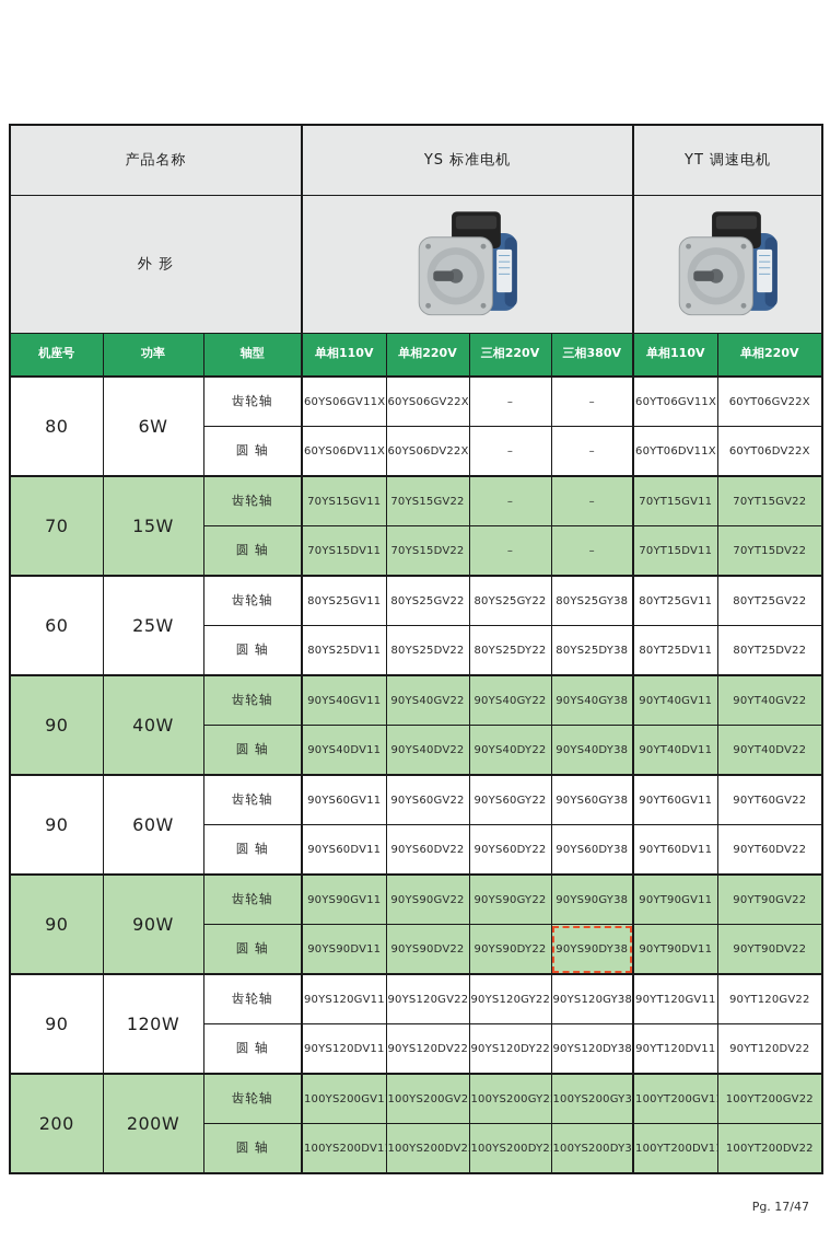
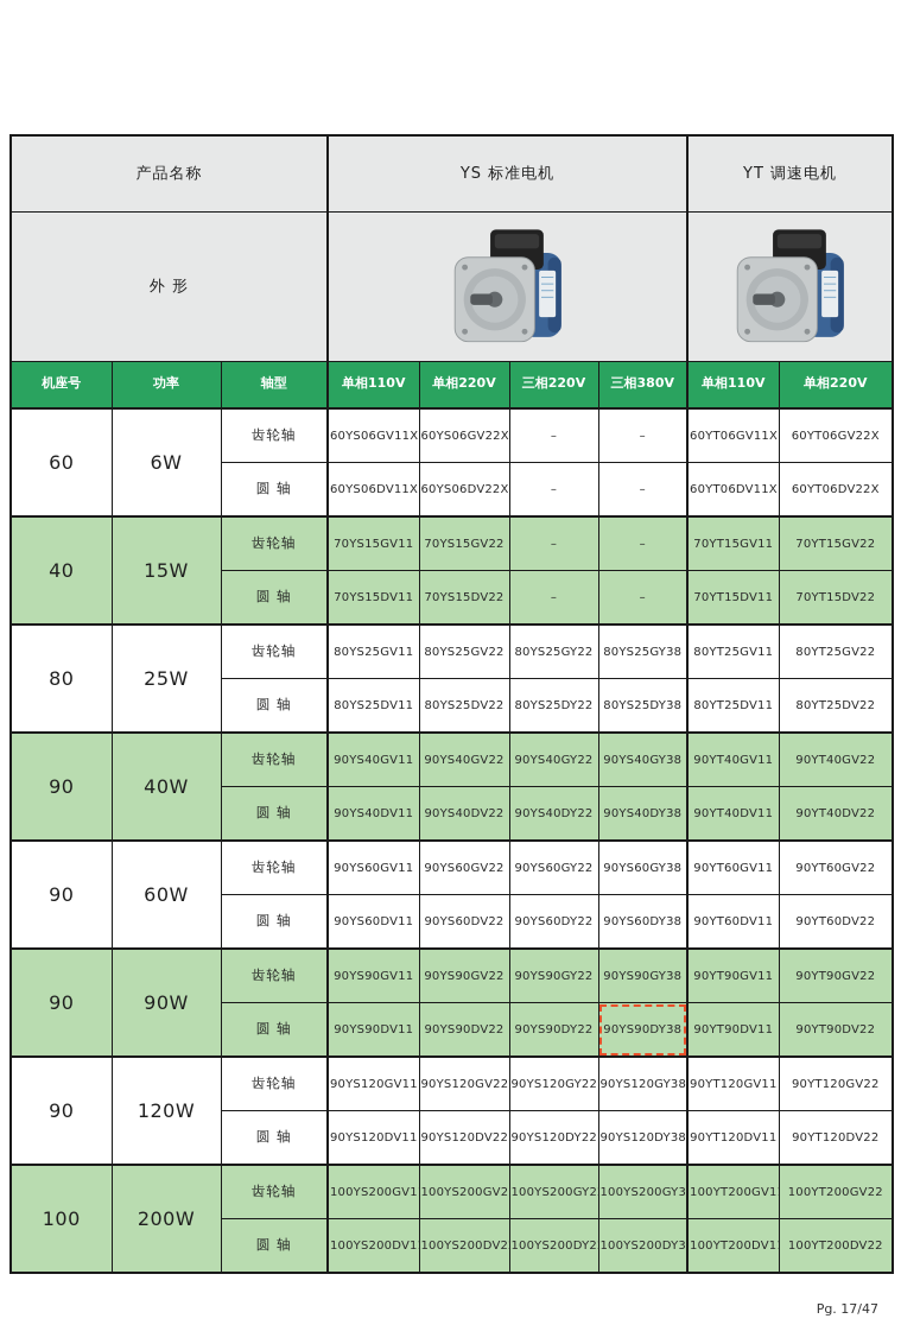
  产品名称	YS 标准电机	YT 调速电机
  外 形
  机座号	功率	轴型	单相110V	单相220V	三相220V	三相380V	单相110V	单相220V
- 80	6W	齿轮轴	60YS06GV11X	60YS06GV22X	–	–	60YT06GV11X	60YT06GV22X
+ 60	6W	齿轮轴	60YS06GV11X	60YS06GV22X	–	–	60YT06GV11X	60YT06GV22X
  圆 轴	60YS06DV11X	60YS06DV22X	–	–	60YT06DV11X	60YT06DV22X
- 70	15W	齿轮轴	70YS15GV11	70YS15GV22	–	–	70YT15GV11	70YT15GV22
+ 40	15W	齿轮轴	70YS15GV11	70YS15GV22	–	–	70YT15GV11	70YT15GV22
  圆 轴	70YS15DV11	70YS15DV22	–	–	70YT15DV11	70YT15DV22
- 60	25W	齿轮轴	80YS25GV11	80YS25GV22	80YS25GY22	80YS25GY38	80YT25GV11	80YT25GV22
+ 80	25W	齿轮轴	80YS25GV11	80YS25GV22	80YS25GY22	80YS25GY38	80YT25GV11	80YT25GV22
  圆 轴	80YS25DV11	80YS25DV22	80YS25DY22	80YS25DY38	80YT25DV11	80YT25DV22
  90	40W	齿轮轴	90YS40GV11	90YS40GV22	90YS40GY22	90YS40GY38	90YT40GV11	90YT40GV22
  圆 轴	90YS40DV11	90YS40DV22	90YS40DY22	90YS40DY38	90YT40DV11	90YT40DV22
  90	60W	齿轮轴	90YS60GV11	90YS60GV22	90YS60GY22	90YS60GY38	90YT60GV11	90YT60GV22
  圆 轴	90YS60DV11	90YS60DV22	90YS60DY22	90YS60DY38	90YT60DV11	90YT60DV22
  90	90W	齿轮轴	90YS90GV11	90YS90GV22	90YS90GY22	90YS90GY38	90YT90GV11	90YT90GV22
  圆 轴	90YS90DV11	90YS90DV22	90YS90DY22	90YS90DY38	90YT90DV11	90YT90DV22
  90	120W	齿轮轴	90YS120GV11	90YS120GV22	90YS120GY22	90YS120GY38	90YT120GV11	90YT120GV22
  圆 轴	90YS120DV11	90YS120DV22	90YS120DY22	90YS120DY38	90YT120DV11	90YT120DV22
- 200	200W	齿轮轴	100YS200GV1	100YS200GV2	100YS200GY2	100YS200GY3	100YT200GV1	100YT200GV22
+ 100	200W	齿轮轴	100YS200GV1	100YS200GV2	100YS200GY2	100YS200GY3	100YT200GV1	100YT200GV22
  圆 轴	100YS200DV1	100YS200DV2	100YS200DY2	100YS200DY3	100YT200DV1	100YT200DV22
  Pg. 17/47
